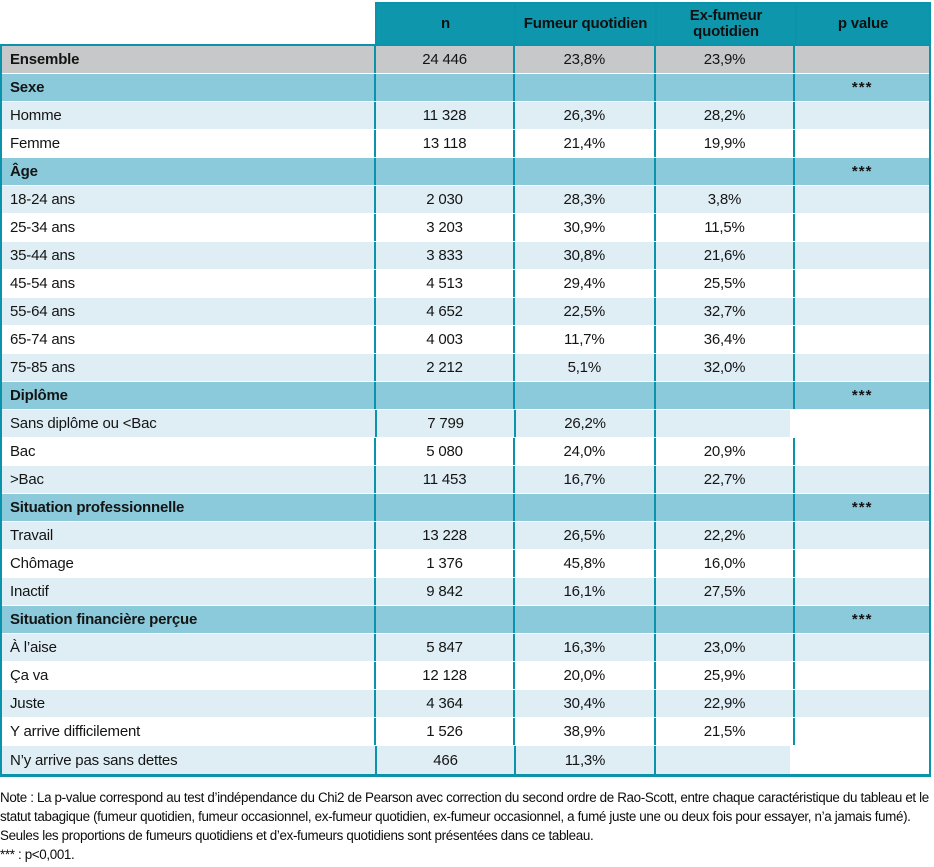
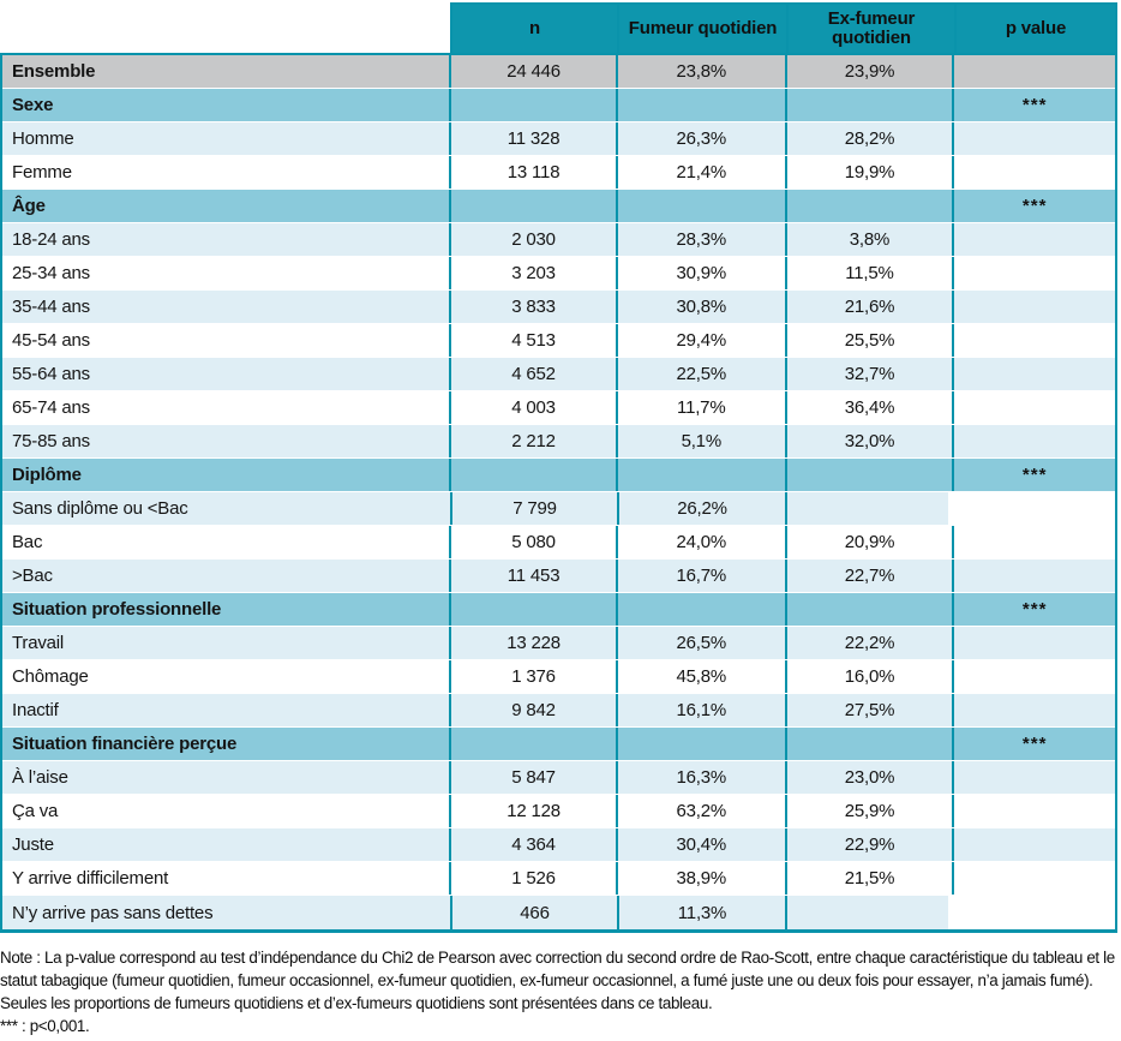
  n
  Fumeur quotidien
  Ex-fumeur quotidien
  p value
  Ensemble
  24 446
  23,8%
  23,9%
  Sexe
  ***
  Homme
  11 328
  26,3%
  28,2%
  Femme
  13 118
  21,4%
  19,9%
  Âge
  ***
  18-24 ans
  2 030
  28,3%
  3,8%
  25-34 ans
  3 203
  30,9%
  11,5%
  35-44 ans
  3 833
  30,8%
  21,6%
  45-54 ans
  4 513
  29,4%
  25,5%
  55-64 ans
  4 652
  22,5%
  32,7%
  65-74 ans
  4 003
  11,7%
  36,4%
  75-85 ans
  2 212
  5,1%
  32,0%
  Diplôme
  ***
  Sans diplôme ou <Bac
  7 799
  26,2%
  Bac
  5 080
  24,0%
  20,9%
  >Bac
  11 453
  16,7%
  22,7%
  Situation professionnelle
  ***
  Travail
  13 228
  26,5%
  22,2%
  Chômage
  1 376
  45,8%
  16,0%
  Inactif
  9 842
  16,1%
  27,5%
  Situation financière perçue
  ***
  À l’aise
  5 847
  16,3%
  23,0%
  Ça va
  12 128
- 20,0%
+ 63,2%
  25,9%
  Juste
  4 364
  30,4%
  22,9%
  Y arrive difficilement
  1 526
  38,9%
  21,5%
  N’y arrive pas sans dettes
  466
  11,3%
  Note : La p-value correspond au test d’indépendance du Chi2 de Pearson avec correction du second ordre de Rao-Scott, entre chaque caractéristique du tableau et le statut tabagique (fumeur quotidien, fumeur occasionnel, ex-fumeur quotidien, ex-fumeur occasionnel, a fumé juste une ou deux fois pour essayer, n’a jamais fumé). Seules les proportions de fumeurs quotidiens et d’ex-fumeurs quotidiens sont présentées dans ce tableau.
  *** : p<0,001.
